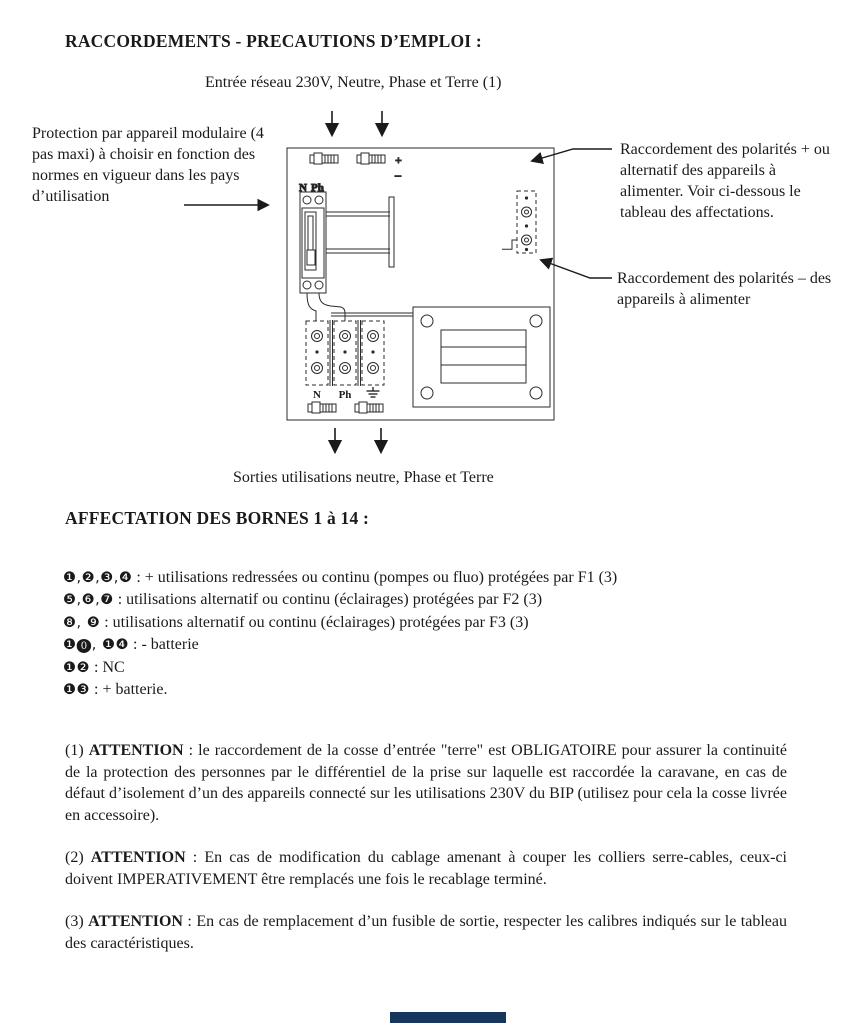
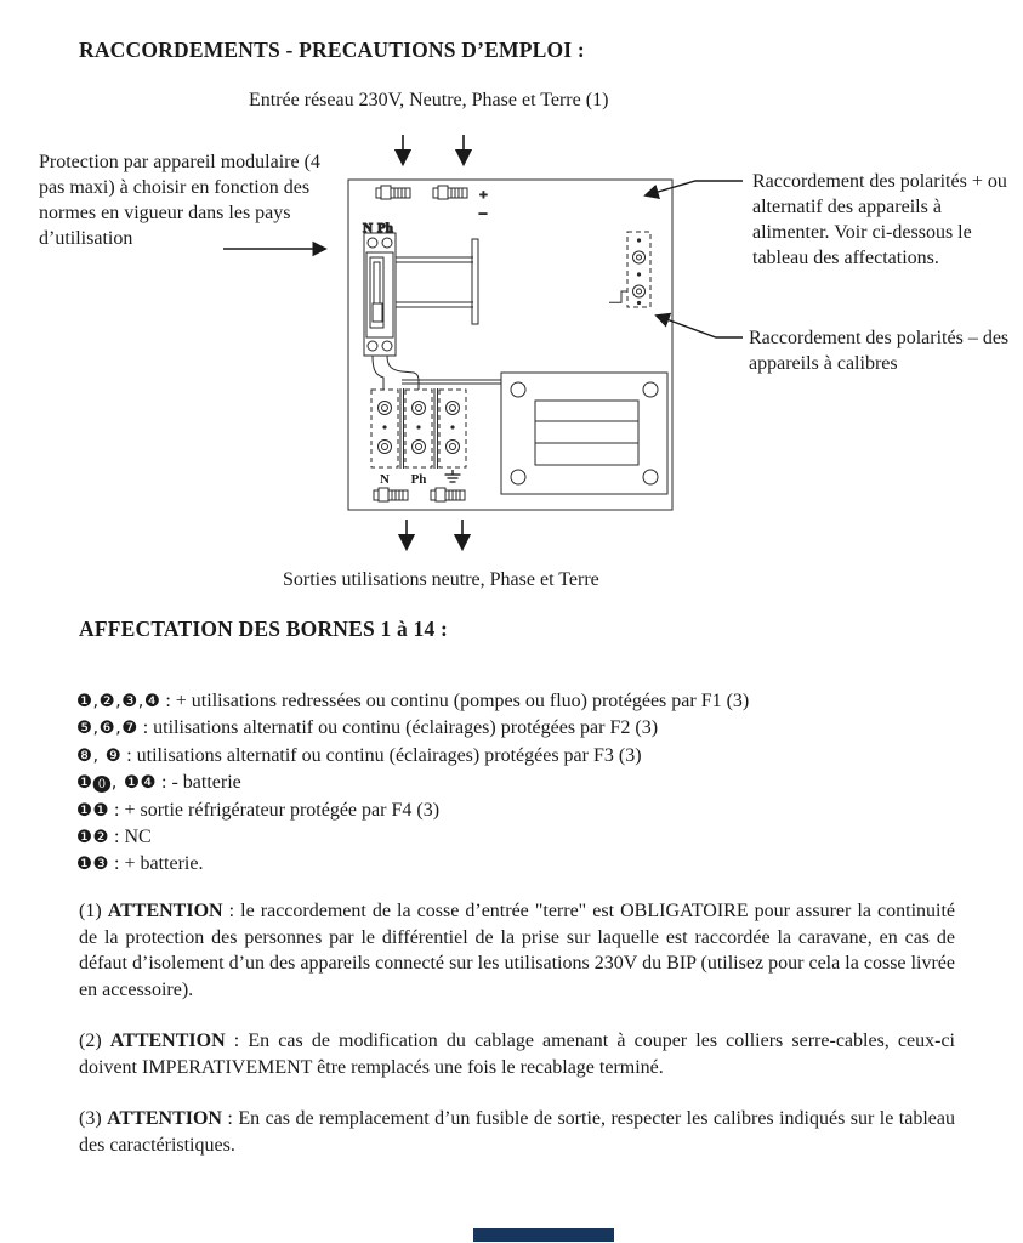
  +
  –
  N
  Ph
  N
  Ph
  RACCORDEMENTS - PRECAUTIONS D’EMPLOI :
  Entrée réseau 230V, Neutre, Phase et Terre (1)
  Protection par appareil modulaire (4 pas maxi) à choisir en fonction des normes en vigueur dans les pays d’utilisation
  Raccordement des polarités + ou alternatif des appareils à alimenter. Voir ci-dessous le tableau des affectations.
- Raccordement des polarités – des appareils à alimenter
+ Raccordement des polarités – des appareils à calibres
  Sorties utilisations neutre, Phase et Terre
  AFFECTATION DES BORNES 1 à 14 :
  ❶,❷,❸,❹ : + utilisations redressées ou continu (pompes ou fluo) protégées par F1 (3)
  ❺,❻,❼ : utilisations alternatif ou continu (éclairages) protégées par F2 (3)
  ❽, ❾ : utilisations alternatif ou continu (éclairages) protégées par F3 (3)
  ❶⓿, ❶❹ : - batterie
+ ❶❶ : + sortie réfrigérateur protégée par F4 (3)
  ❶❷ : NC
  ❶❸ : + batterie.
  (1) ATTENTION : le raccordement de la cosse d’entrée "terre" est OBLIGATOIRE pour assurer la continuité de la protection des personnes par le différentiel de la prise sur laquelle est raccordée la caravane, en cas de défaut d’isolement d’un des appareils connecté sur les utilisations 230V du BIP (utilisez pour cela la cosse livrée en accessoire).
  (2) ATTENTION : En cas de modification du cablage amenant à couper les colliers serre-cables, ceux-ci doivent IMPERATIVEMENT être remplacés une fois le recablage terminé.
  (3) ATTENTION : En cas de remplacement d’un fusible de sortie, respecter les calibres indiqués sur le tableau des caractéristiques.
